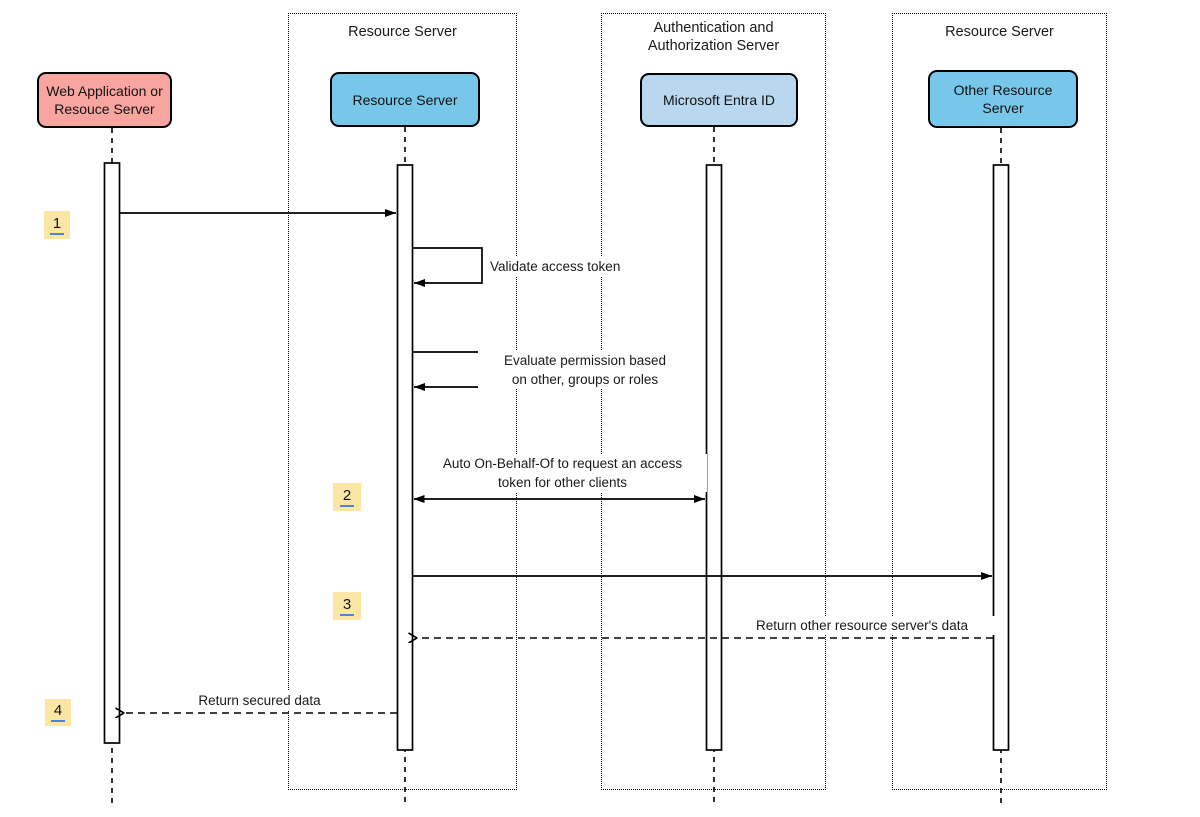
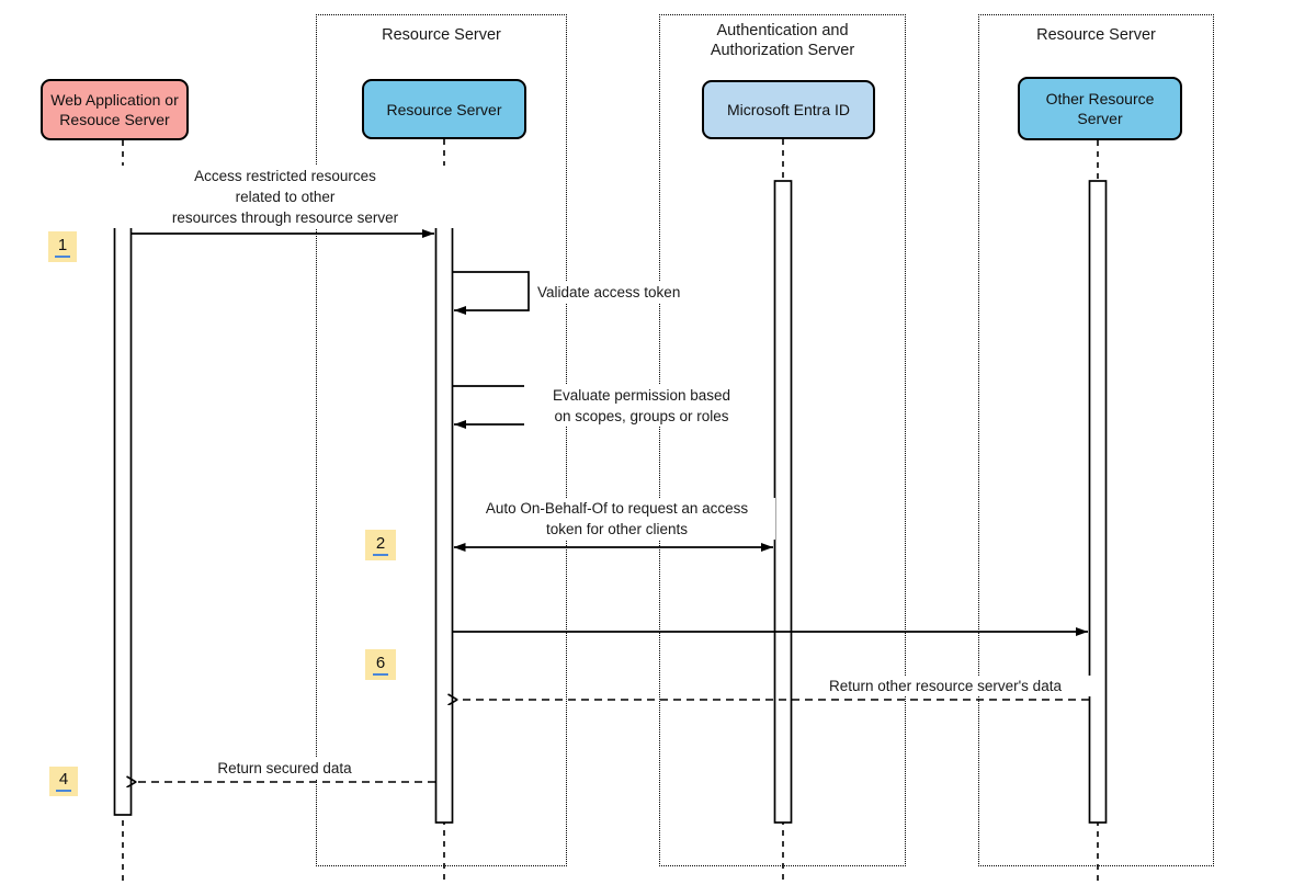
  Resource Server
  Authentication and
  Authorization Server
  Resource Server
  Web Application or
  Resouce Server
  Resource Server
  Microsoft Entra ID
  Other Resource
  Server
+ Access restricted resources
+ related to other
+ resources through resource server
  Validate access token
  Evaluate permission based
- on other, groups or roles
+ on scopes, groups or roles
  Auto On-Behalf-Of to request an access
  token for other clients
  Return other resource server's data
  Return secured data
  1
  2
- 3
+ 6
  4
